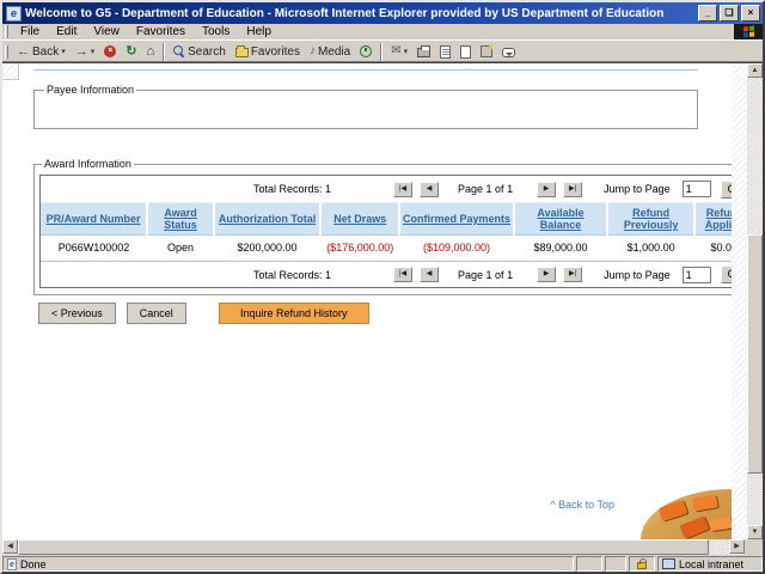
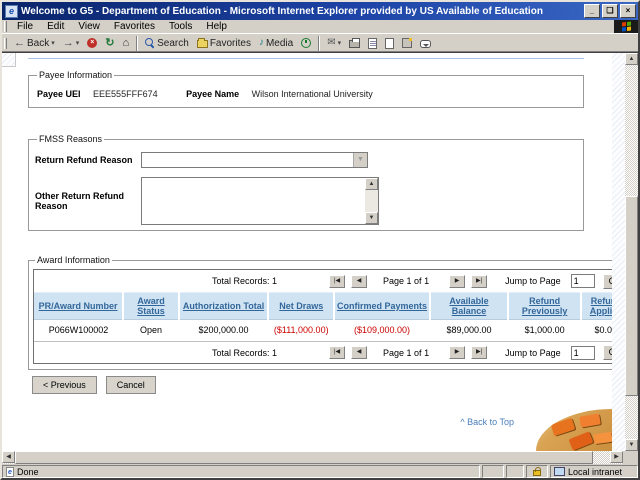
  e
- Welcome to G5 - Department of Education - Microsoft Internet Explorer provided by US Department of Education
+ Welcome to G5 - Department of Education - Microsoft Internet Explorer provided by US Available of Education
  _
  ❏
  ×
  File
  Edit
  View
  Favorites
  Tools
  Help
  ←
  Back
  →
  ↻
  ⌂
  Search
  Favorites
  ♪
  Media
  ✉
  Payee Information
+ Payee UEI EEE555FFF674 Payee Name Wilson International University
+ FMSS Reasons
+ Return Refund Reason
+ Other Return Refund Reason
  Award Information
  Total Records: 1
  Page 1 of 1
  Jump to Page
  1
  PR/Award Number	Award Status	Authorization Total	Net Draws	Confirmed Payments	Available Balance	Refund Previously	Refu Appli
- P066W100002	Open	$200,000.00	($176,000.00)	($109,000.00)	$89,000.00	$1,000.00	$0.0
+ P066W100002	Open	$200,000.00	($111,000.00)	($109,000.00)	$89,000.00	$1,000.00	$0.0
  Total Records: 1
  Page 1 of 1
  Jump to Page
  1
  < Previous
  Cancel
- Inquire Refund History
  ^ Back to Top
  Done
  Local intranet
